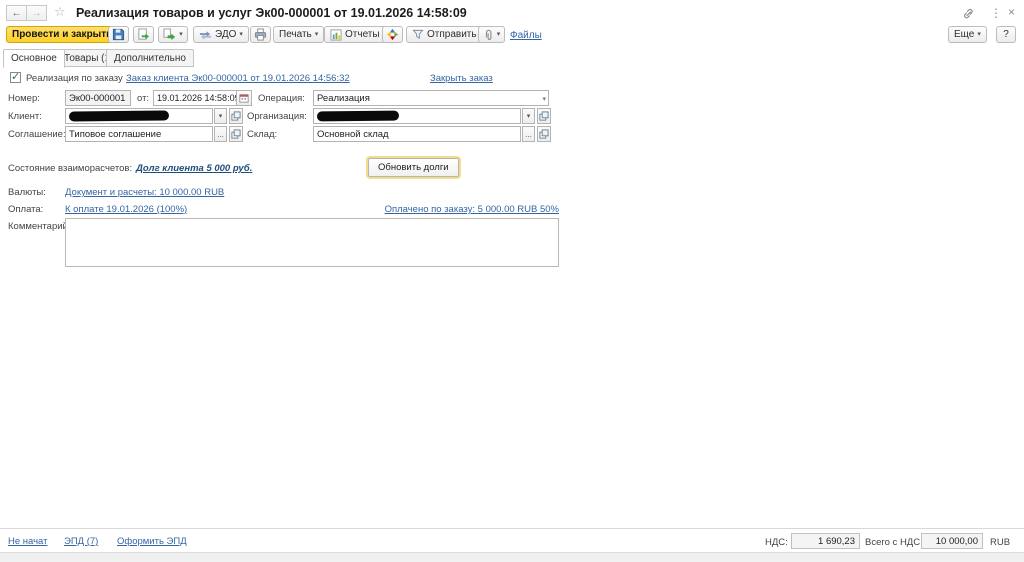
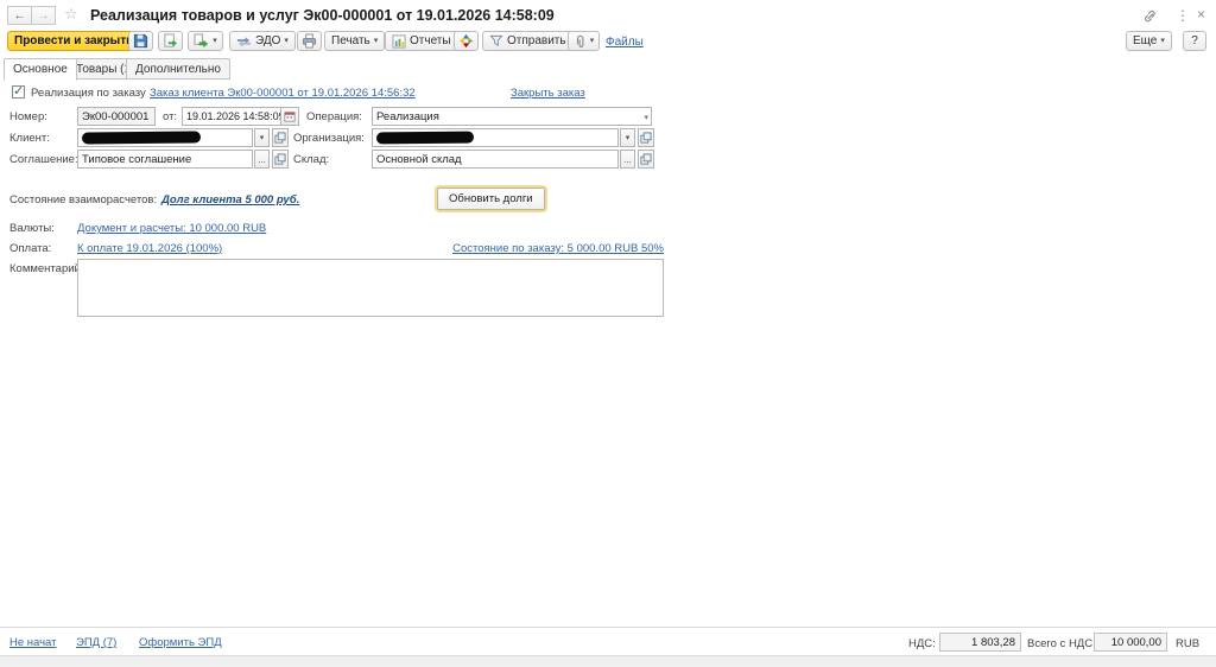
  ←
  →
  ☆
  Реализация товаров и услуг Эк00-000001 от 19.01.2026 14:58:09
  ⋮
  ×
  Провести и закрыт
  ЭДО
  Печать
  Отчеты
  Отправить
  Файлы
  Еще
  ?
  Основное
  Товары (
  Дополнительно
  ✓
  Реализация по заказу
  Заказ клиента Эк00-000001 от 19.01.2026 14:56:32
  Закрыть заказ
  Номер:
  Эк00-000001
  от:
  19.01.2026 14:58:0
  Операция:
  Реализация
  Клиент:
  Организация:
  Соглашение
  Типовое соглашение
  ...
  Склад:
  Основной склад
  ...
  Состояние взаиморасчетов:
  Долг клиента 5 000 руб.
  Обновить долги
  Валюты:
  Документ и расчеты: 10 000.00 RUB
  Оплата:
  К оплате 19.01.2026 (100%)
- Оплачено по заказу: 5 000.00 RUB 50%
+ Состояние по заказу: 5 000.00 RUB 50%
  Комментари
  Не начат
  ЭПД (7)
  Оформить ЭПД
  НДС:
- 1 690,23
+ 1 803,28
  Всего с НДС
  10 000,00
  RUB
